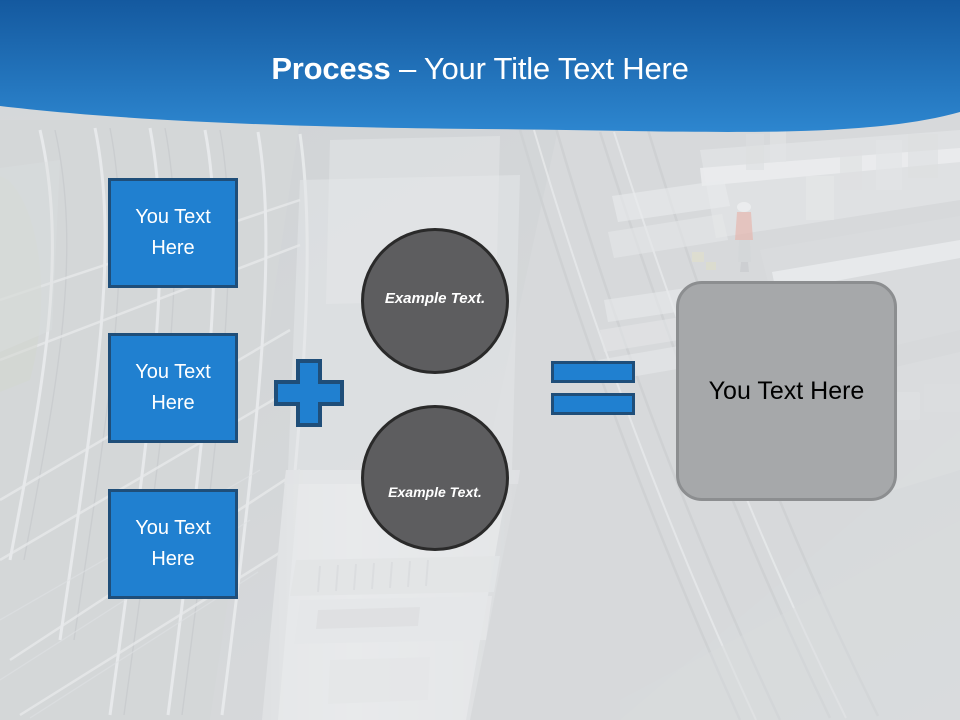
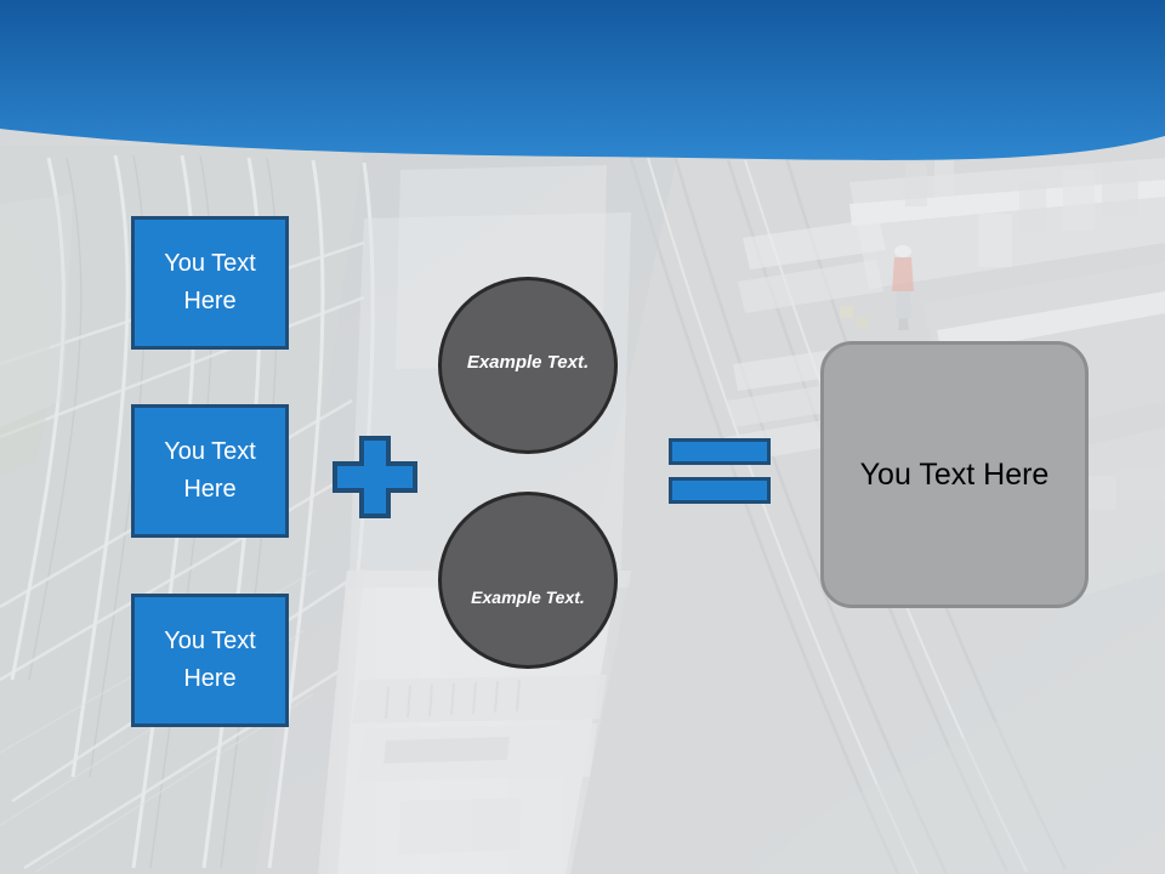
- Process – Your Title Text Here
  You Text Here
  You Text Here
  You Text Here
  Example Text.
  Example Text.
  You Text Here
